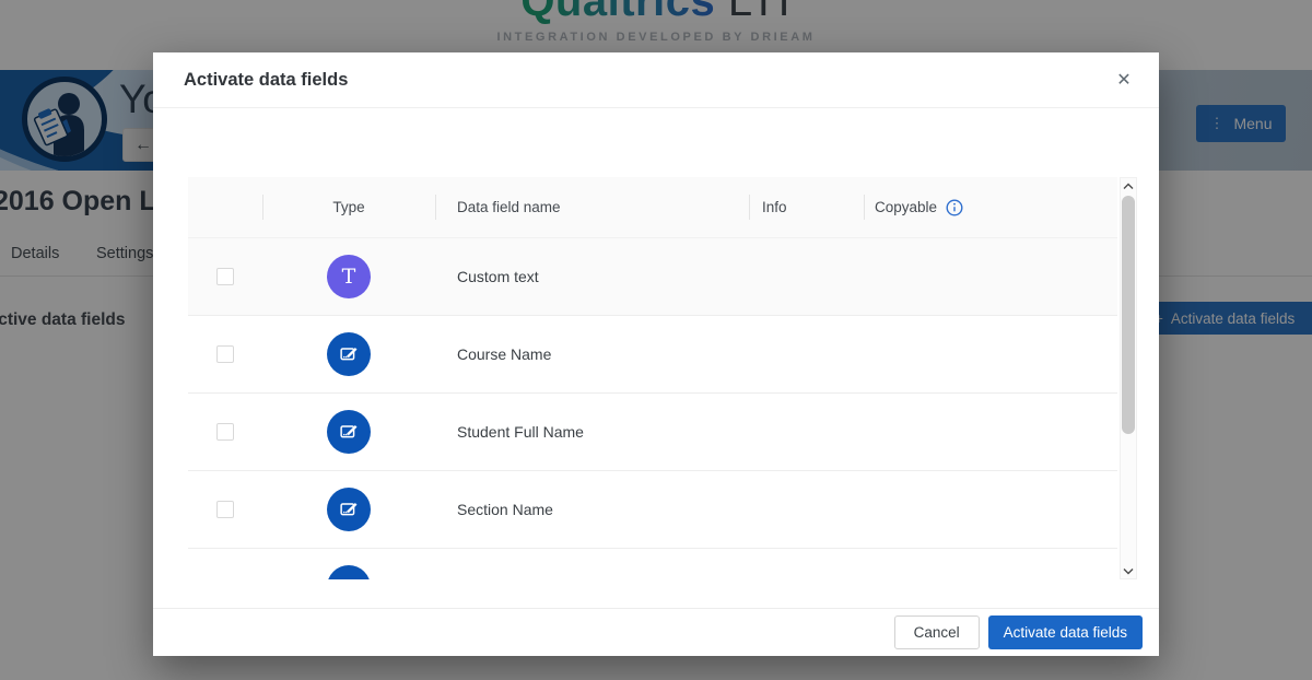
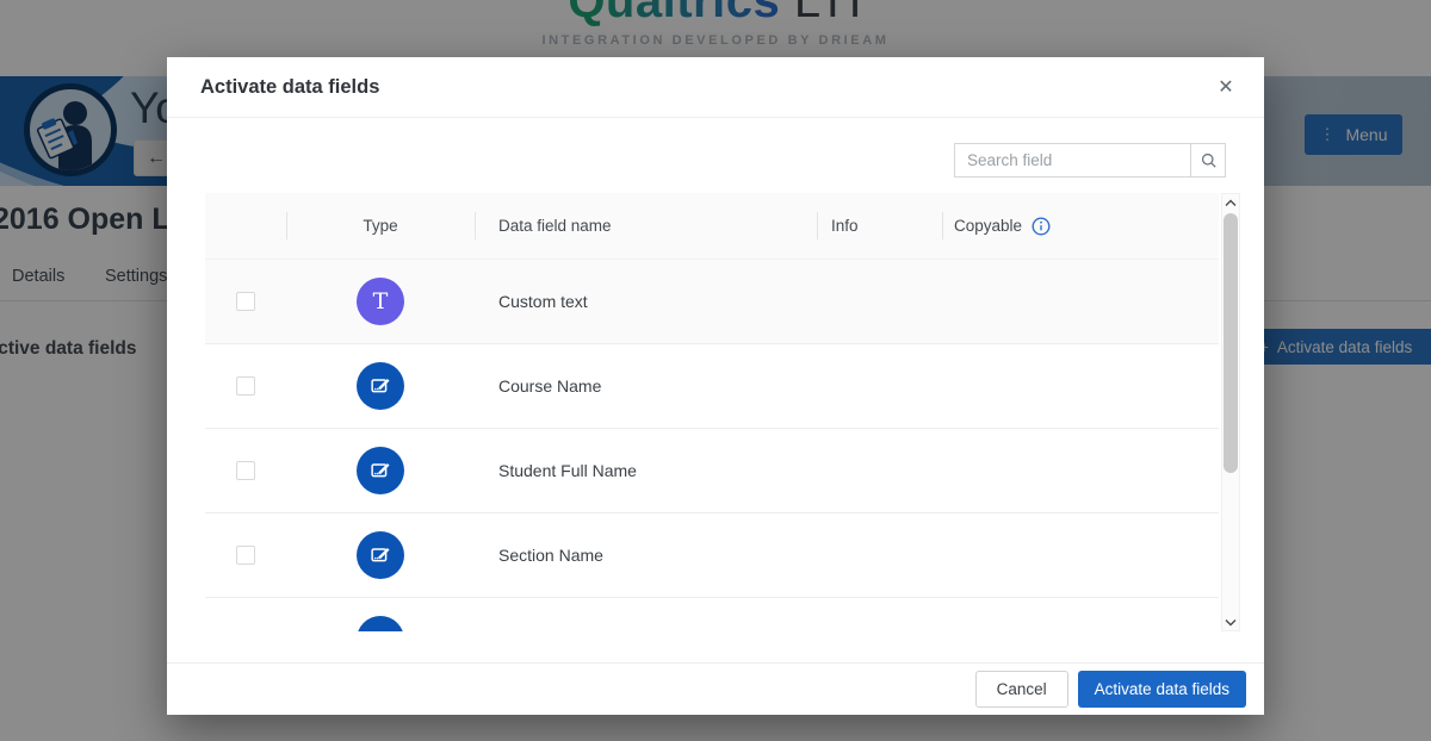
  Qualtrics LTI
  INTEGRATION DEVELOPED BY DRIEAM
  ←
  ⋮
  Menu
  2016 Open L
  Details
  Settings
  ctive data fields
  Activate data fields
  Activate data fields
  ✕
+ Search field
  Type
  Data field name
  Info
  Copyable
  T
  Custom text
  Course Name
  Student Full Name
  Section Name
  Cancel
  Activate data fields
